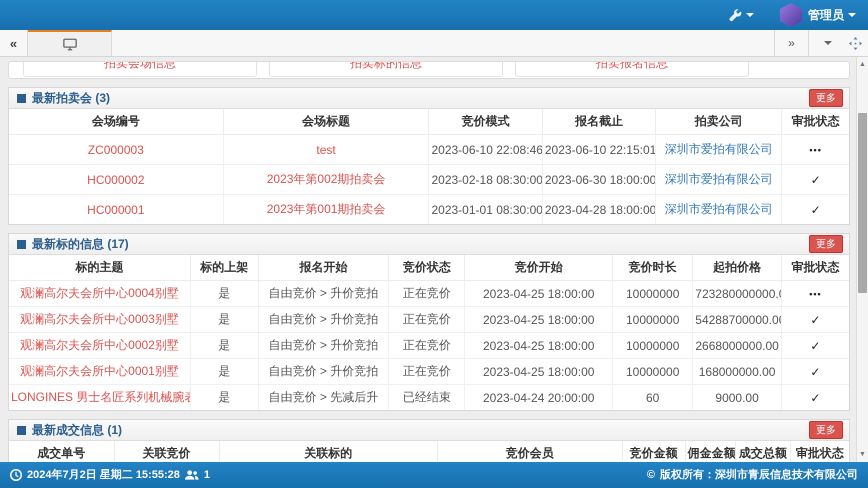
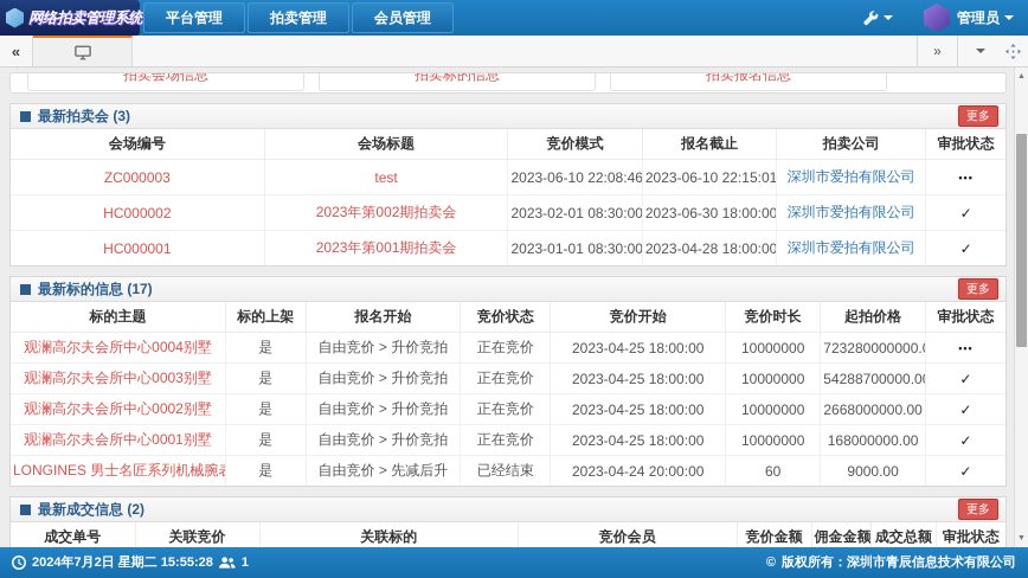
+ 网络拍卖管理系统
+ 平台管理
+ 拍卖管理
+ 会员管理
  管理员
  «
  »
  拍卖会场信息
  拍卖标的信息
  拍卖报名信息
  最新拍卖会 (3)
  更多
  会场编号	会场标题	竞价模式	报名截止	拍卖公司	审批状态
  ZC000003	test	2023-06-10 22:08:46	2023-06-10 22:15:01	深圳市爱拍有限公司	•••
- HC000002	2023年第002期拍卖会	2023-02-18 08:30:00	2023-06-30 18:00:00	深圳市爱拍有限公司	✓
+ HC000002	2023年第002期拍卖会	2023-02-01 08:30:00	2023-06-30 18:00:00	深圳市爱拍有限公司	✓
  HC000001	2023年第001期拍卖会	2023-01-01 08:30:00	2023-04-28 18:00:00	深圳市爱拍有限公司	✓
  最新标的信息 (17)
  更多
  标的主题	标的上架	报名开始	竞价状态	竞价开始	竞价时长	起拍价格	审批状态
  观澜高尔夫会所中心0004别墅	是	自由竞价 > 升价竞拍	正在竞价	2023-04-25 18:00:00	10000000	723280000000.	•••
  观澜高尔夫会所中心0003别墅	是	自由竞价 > 升价竞拍	正在竞价	2023-04-25 18:00:00	10000000	54288700000.0	✓
  观澜高尔夫会所中心0002别墅	是	自由竞价 > 升价竞拍	正在竞价	2023-04-25 18:00:00	10000000	2668000000.00	✓
  观澜高尔夫会所中心0001别墅	是	自由竞价 > 升价竞拍	正在竞价	2023-04-25 18:00:00	10000000	168000000.00	✓
  LONGINES 男士名匠系列机械腕表	是	自由竞价 > 先减后升	已经结束	2023-04-24 20:00:00	60	9000.00	✓
- 最新成交信息 (1)
+ 最新成交信息 (2)
  更多
  成交单号	关联竞价	关联标的	竞价会员	竞价金额	佣金金额	成交总额	审批状态
  2024年7月2日 星期二 15:55:28
  1
  ©
  版权所有：深圳市青辰信息技术有限公司
